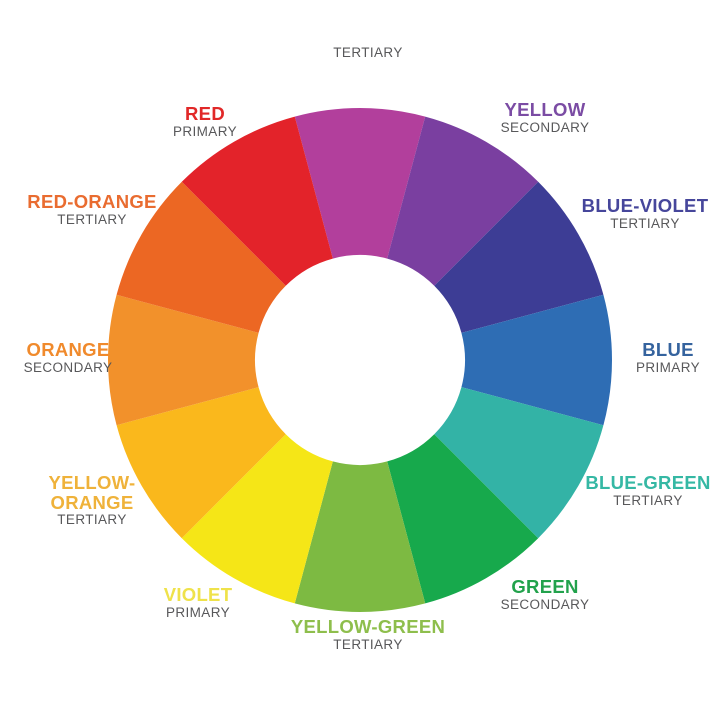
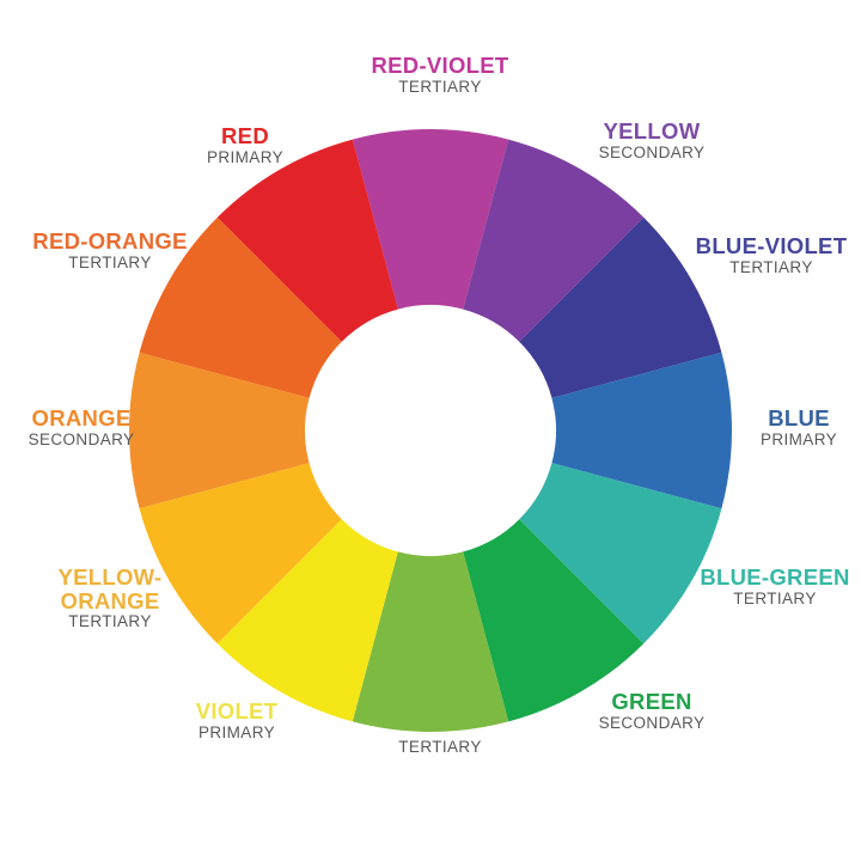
+ RED-VIOLET
  TERTIARY
  YELLOW
  SECONDARY
  BLUE-VIOLET
  TERTIARY
  BLUE
  PRIMARY
  BLUE-GREEN
  TERTIARY
  GREEN
  SECONDARY
- YELLOW-GREEN
  TERTIARY
  VIOLET
  PRIMARY
  YELLOW-ORANGE
  TERTIARY
  ORANGE
  SECONDARY
  RED-ORANGE
  TERTIARY
  RED
  PRIMARY
